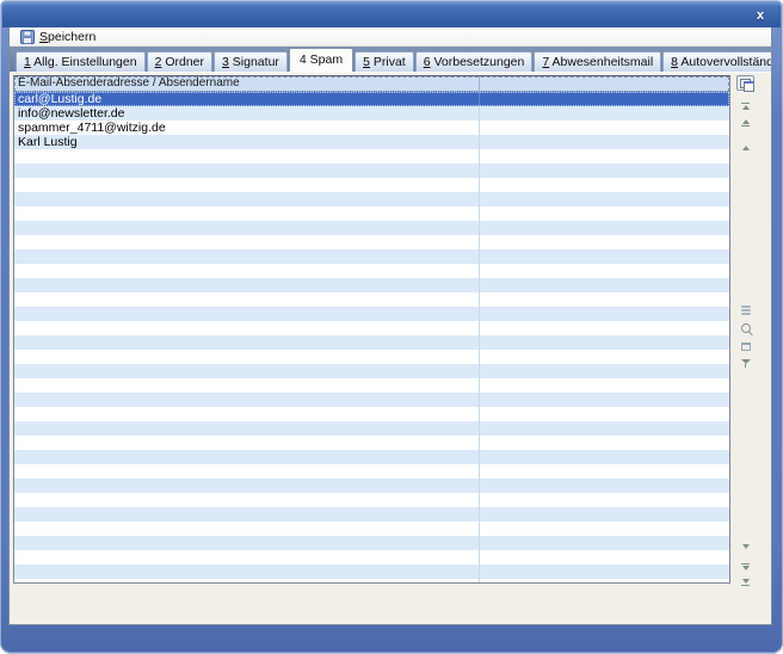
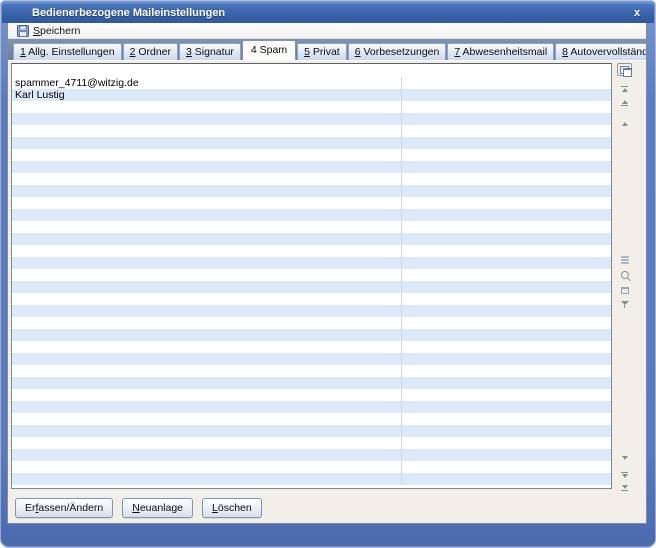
+ Bedienerbezogene Maileinstellungen
  x
  Speichern
  1 Allg. Einstellungen
  2 Ordner
  3 Signatur
  4 Spam
  5 Privat
  6 Vorbesetzungen
  7 Abwesenheitsmail
  8 Autovervollständ
- E-Mail-Absenderadresse / Absendername
- carl@Lustig.de
- info@newsletter.de
  spammer_4711@witzig.de
  Karl Lustig
+ Er
+ f
+ assen/Ändern
+ N
+ euanlage
+ L
+ öschen
